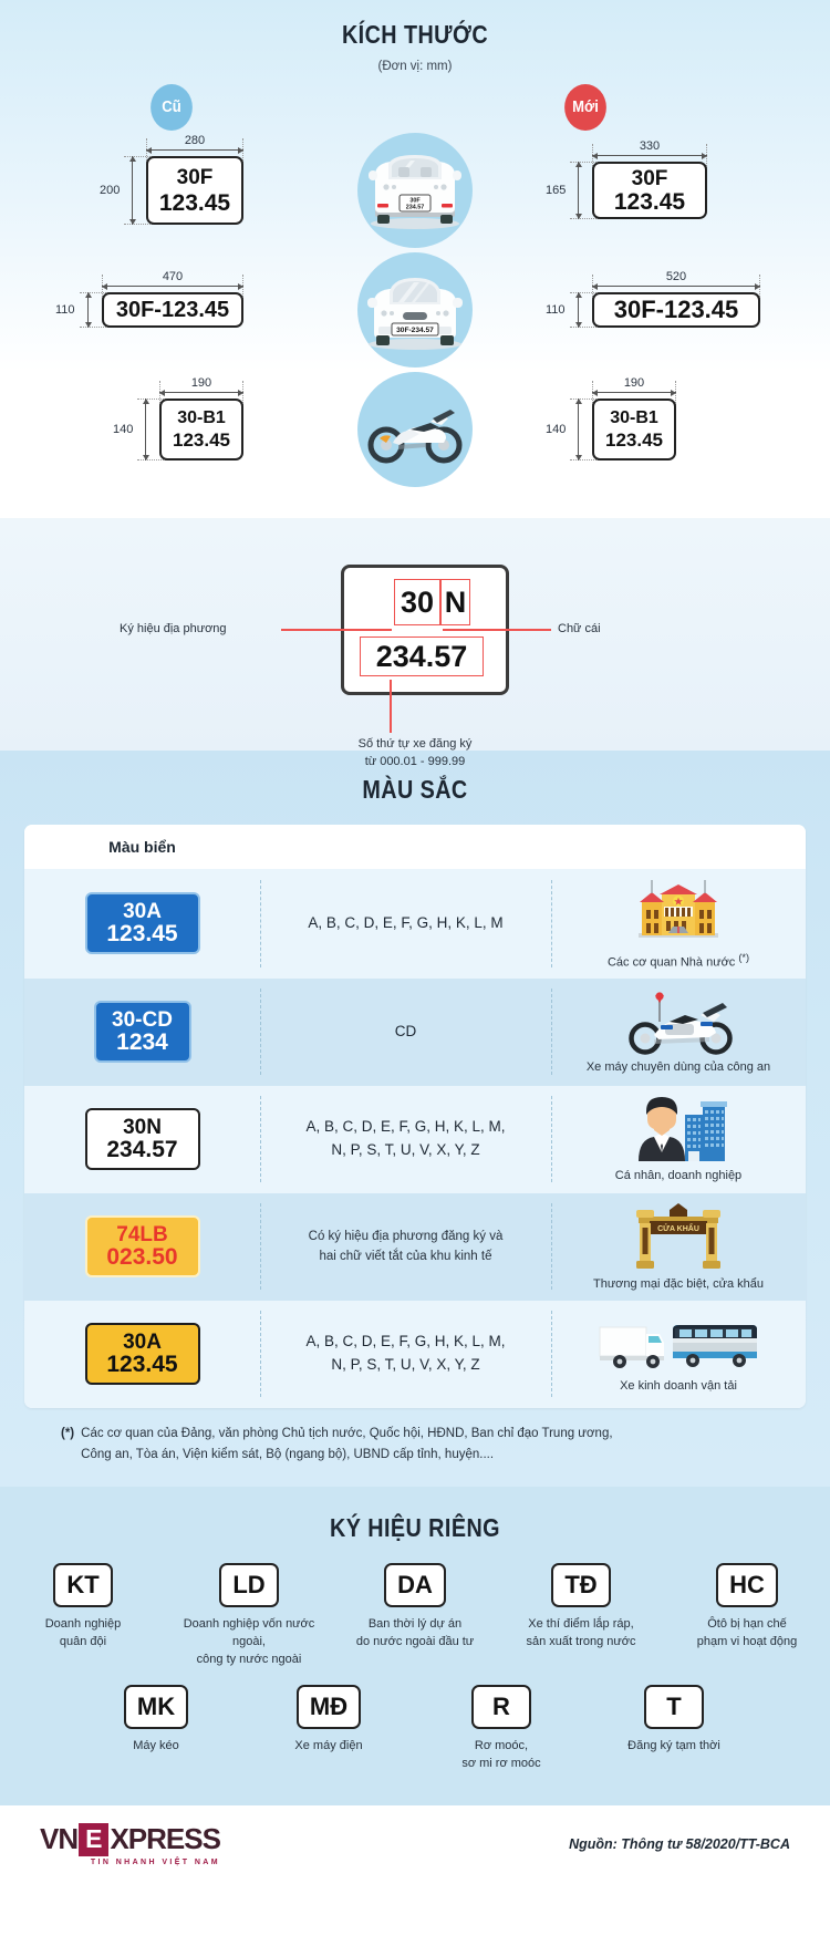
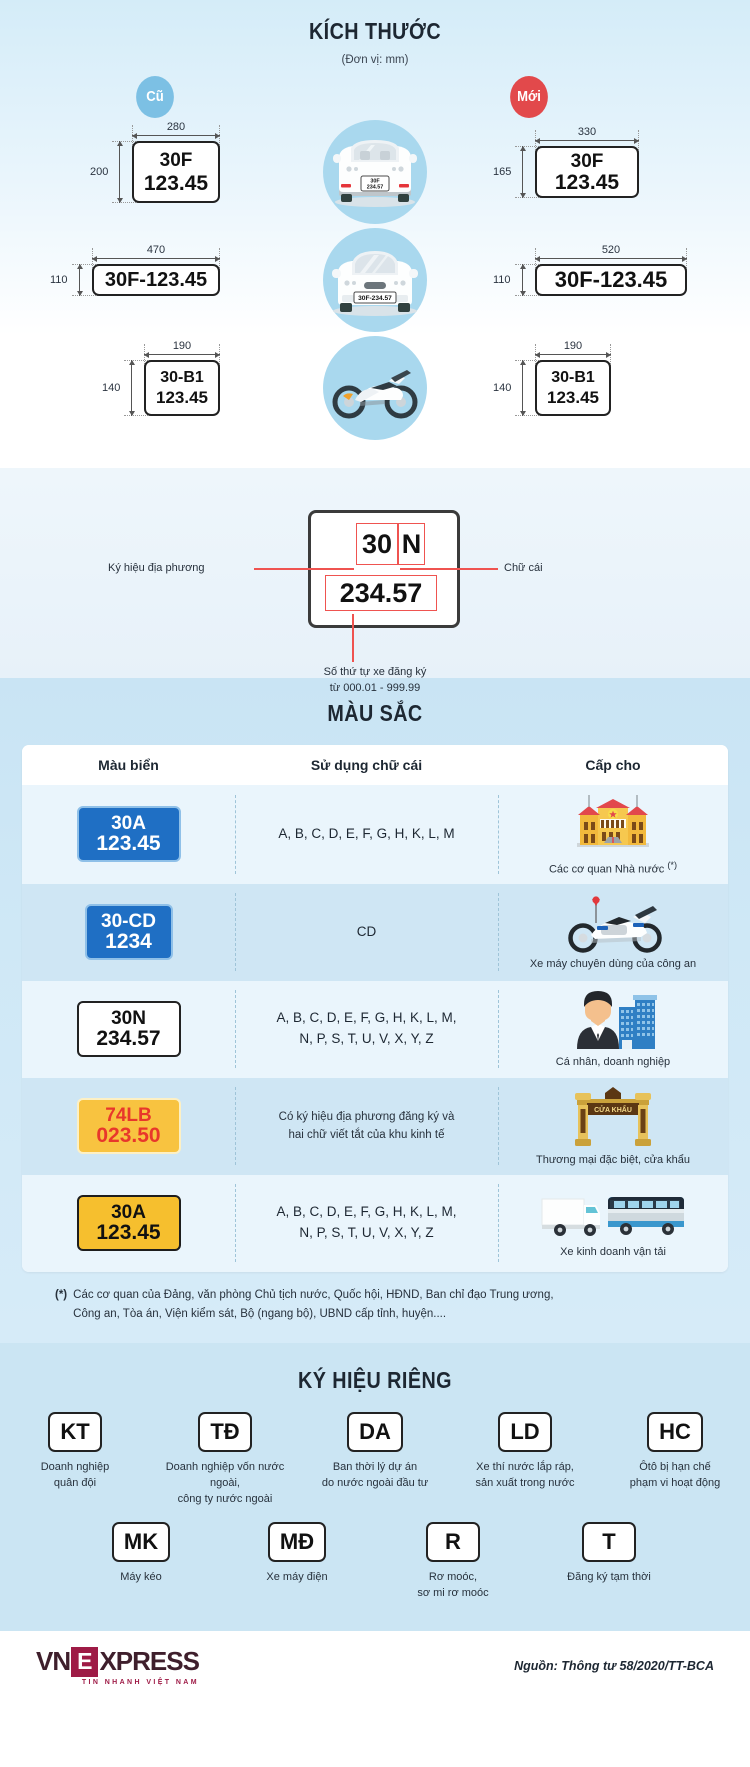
  KÍCH THƯỚC
  (Đơn vị: mm)
  Cũ
  Mới
  280
  200
  30F
  123.45
  330
  165
  30F
  123.45
  470
  110
  30F-123.45
  520
  110
  30F-123.45
  190
  140
  30-B1
  123.45
  190
  140
  30-B1
  123.45
  30
  N
  234.57
  Ký hiệu địa phương
  Chữ cái
  Số thứ tự xe đăng ký
  từ 000.01 - 999.99
  MÀU SẮC
  Màu biển
+ Sử dụng chữ cái
+ Cấp cho
  30A
  123.45
  A, B, C, D, E, F, G, H, K, L, M
  Các cơ quan Nhà nước (*)
  30-CD
  1234
  CD
  Xe máy chuyên dùng của công an
  30N
  234.57
  A, B, C, D, E, F, G, H, K, L, M,
  N, P, S, T, U, V, X, Y, Z
  Cá nhân, doanh nghiệp
  74LB
  023.50
  Có ký hiệu địa phương đăng ký và
  hai chữ viết tắt của khu kinh tế
  Thương mại đặc biệt, cửa khẩu
  30A
  123.45
  A, B, C, D, E, F, G, H, K, L, M,
  N, P, S, T, U, V, X, Y, Z
  Xe kinh doanh vận tải
  (*)
  Các cơ quan của Đảng, văn phòng Chủ tịch nước, Quốc hội, HĐND, Ban chỉ đạo Trung ương,
  Công an, Tòa án, Viện kiểm sát, Bộ (ngang bộ), UBND cấp tỉnh, huyện....
  KÝ HIỆU RIÊNG
  KT
  Doanh nghiệp
  quân đội
- LD
+ TĐ
  Doanh nghiệp vốn nước ngoài,
  công ty nước ngoài
  DA
  Ban thời lý dự án
  do nước ngoài đầu tư
- TĐ
+ LD
- Xe thí điểm lắp ráp,
+ Xe thí nước lắp ráp,
  sản xuất trong nước
  HC
  Ôtô bị hạn chế
  phạm vi hoạt động
  MK
  Máy kéo
  MĐ
  Xe máy điện
  R
  Rơ moóc,
  sơ mi rơ moóc
  T
  Đăng ký tạm thời
  VN
  E
  XPRESS
  Nguồn: Thông tư 58/2020/TT-BCA
